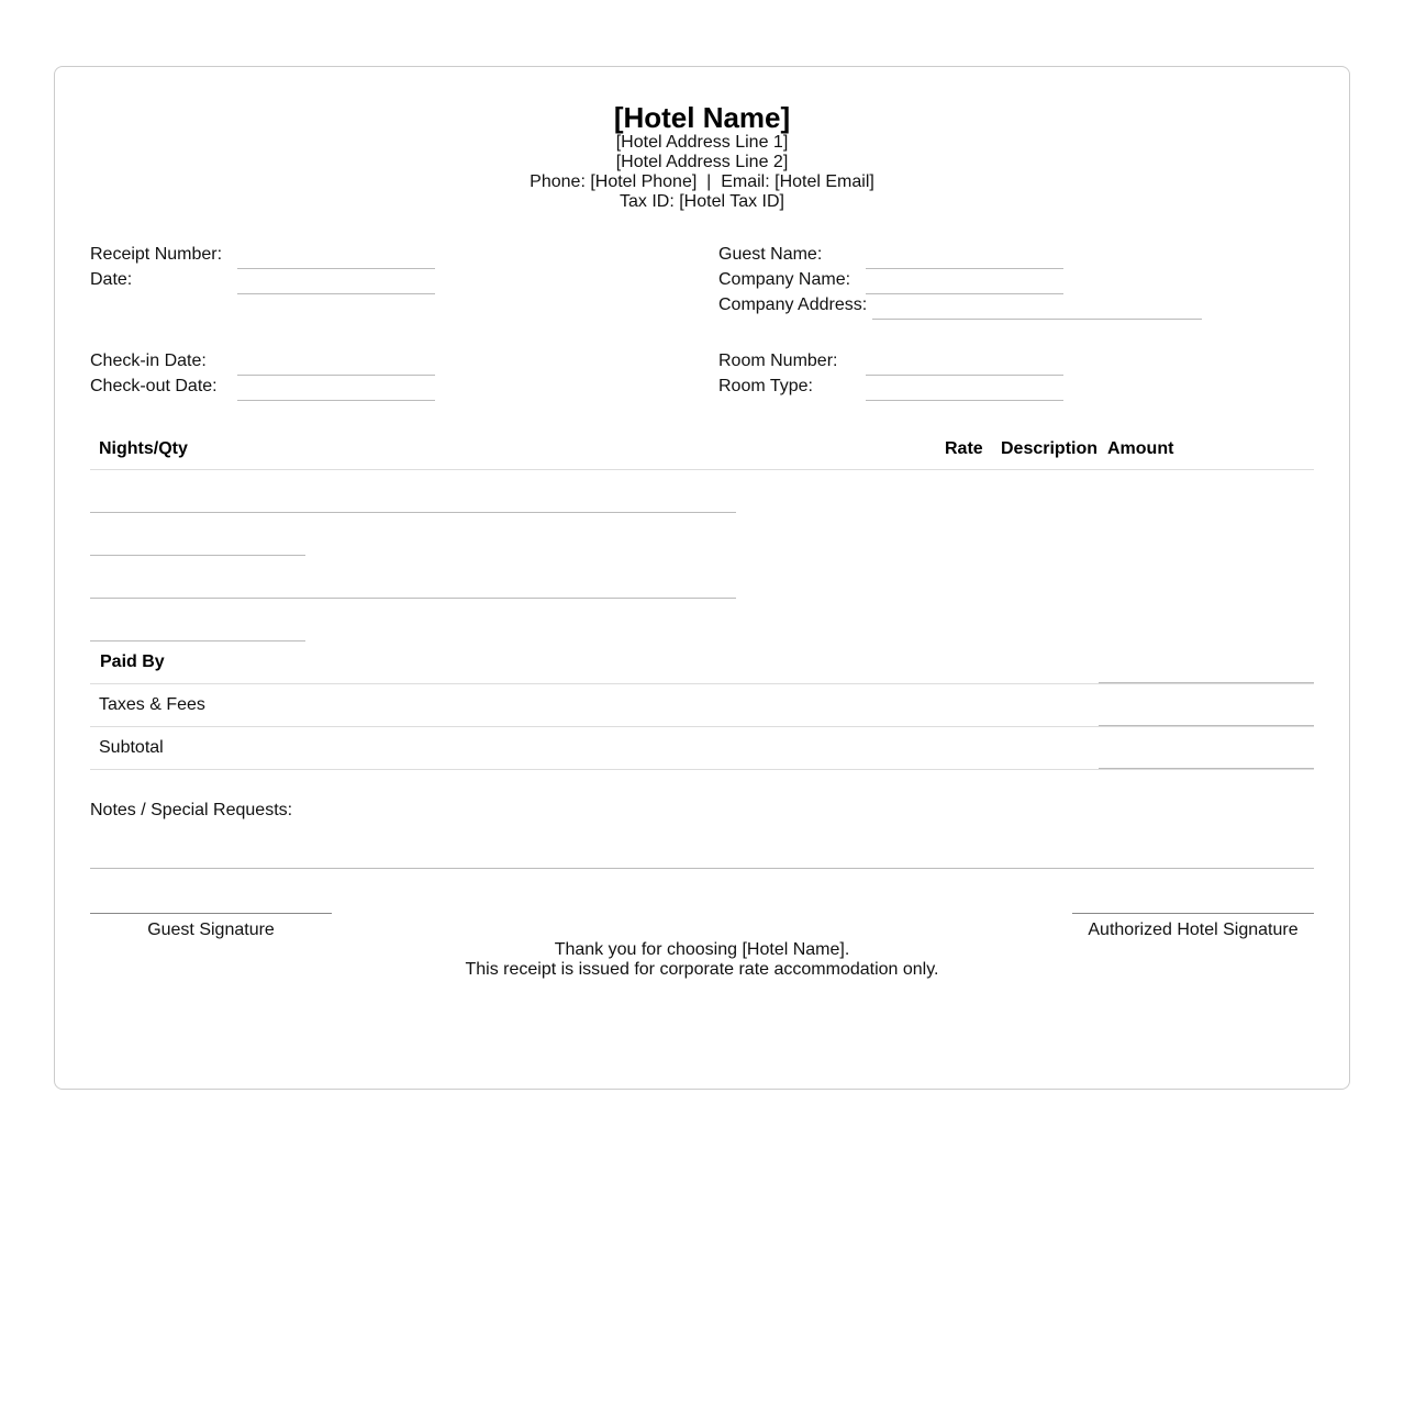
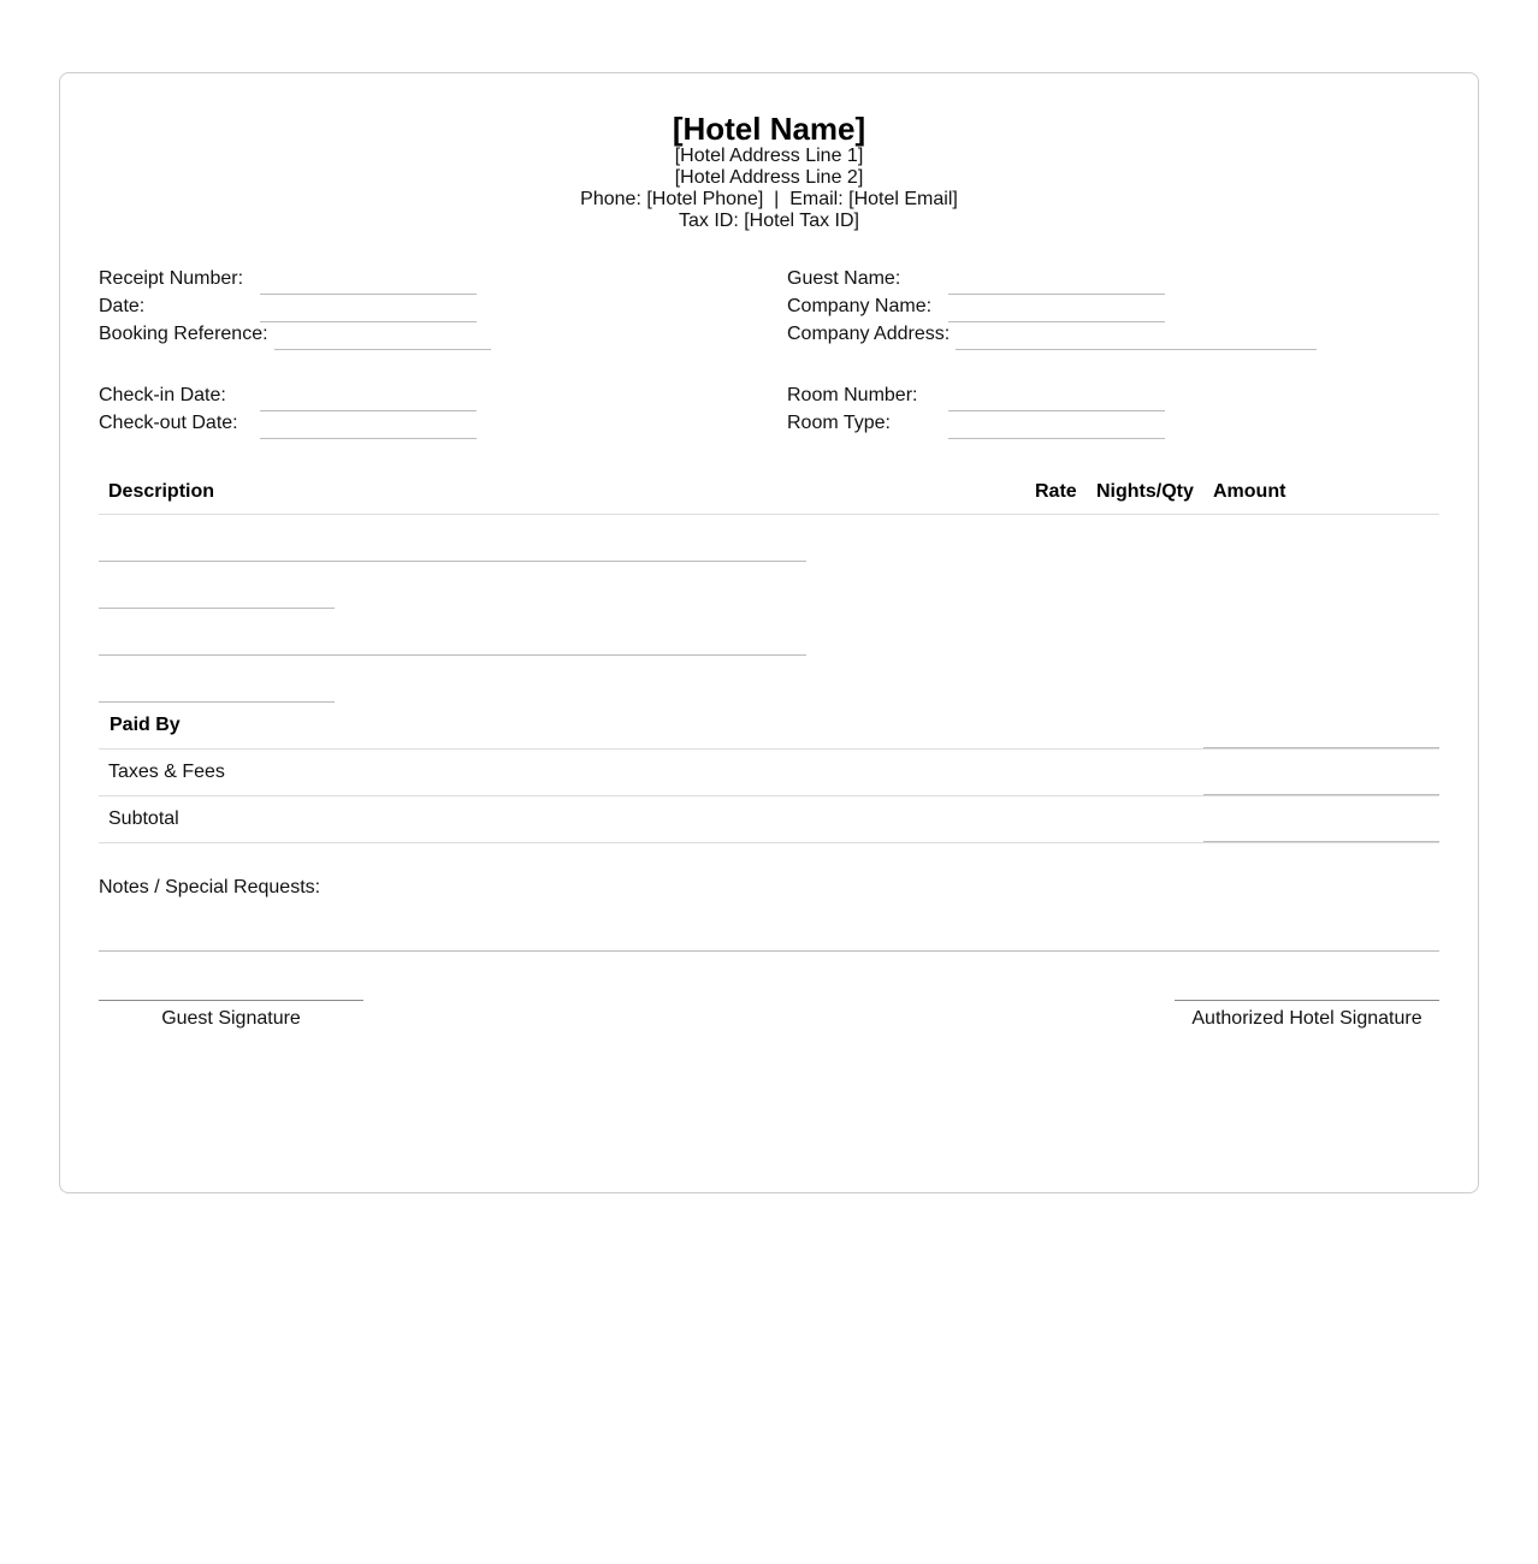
  [Hotel Name]
  [Hotel Address Line 1]
  [Hotel Address Line 2]
  Phone: [Hotel Phone] | Email: [Hotel Email]
  Tax ID: [Hotel Tax ID]
  Receipt Number:
  Date:
+ Booking Reference:
  Guest Name:
  Company Name:
  Company Address:
  Check-in Date:
  Check-out Date:
  Room Number:
  Room Type:
- Nights/Qty
+ Description
  Rate
- Description
+ Nights/Qty
  Amount
  Paid By
  Taxes & Fees
  Subtotal
  Notes / Special Requests:
  Guest Signature
  Authorized Hotel Signature
- Thank you for choosing [Hotel Name].
- This receipt is issued for corporate rate accommodation only.
